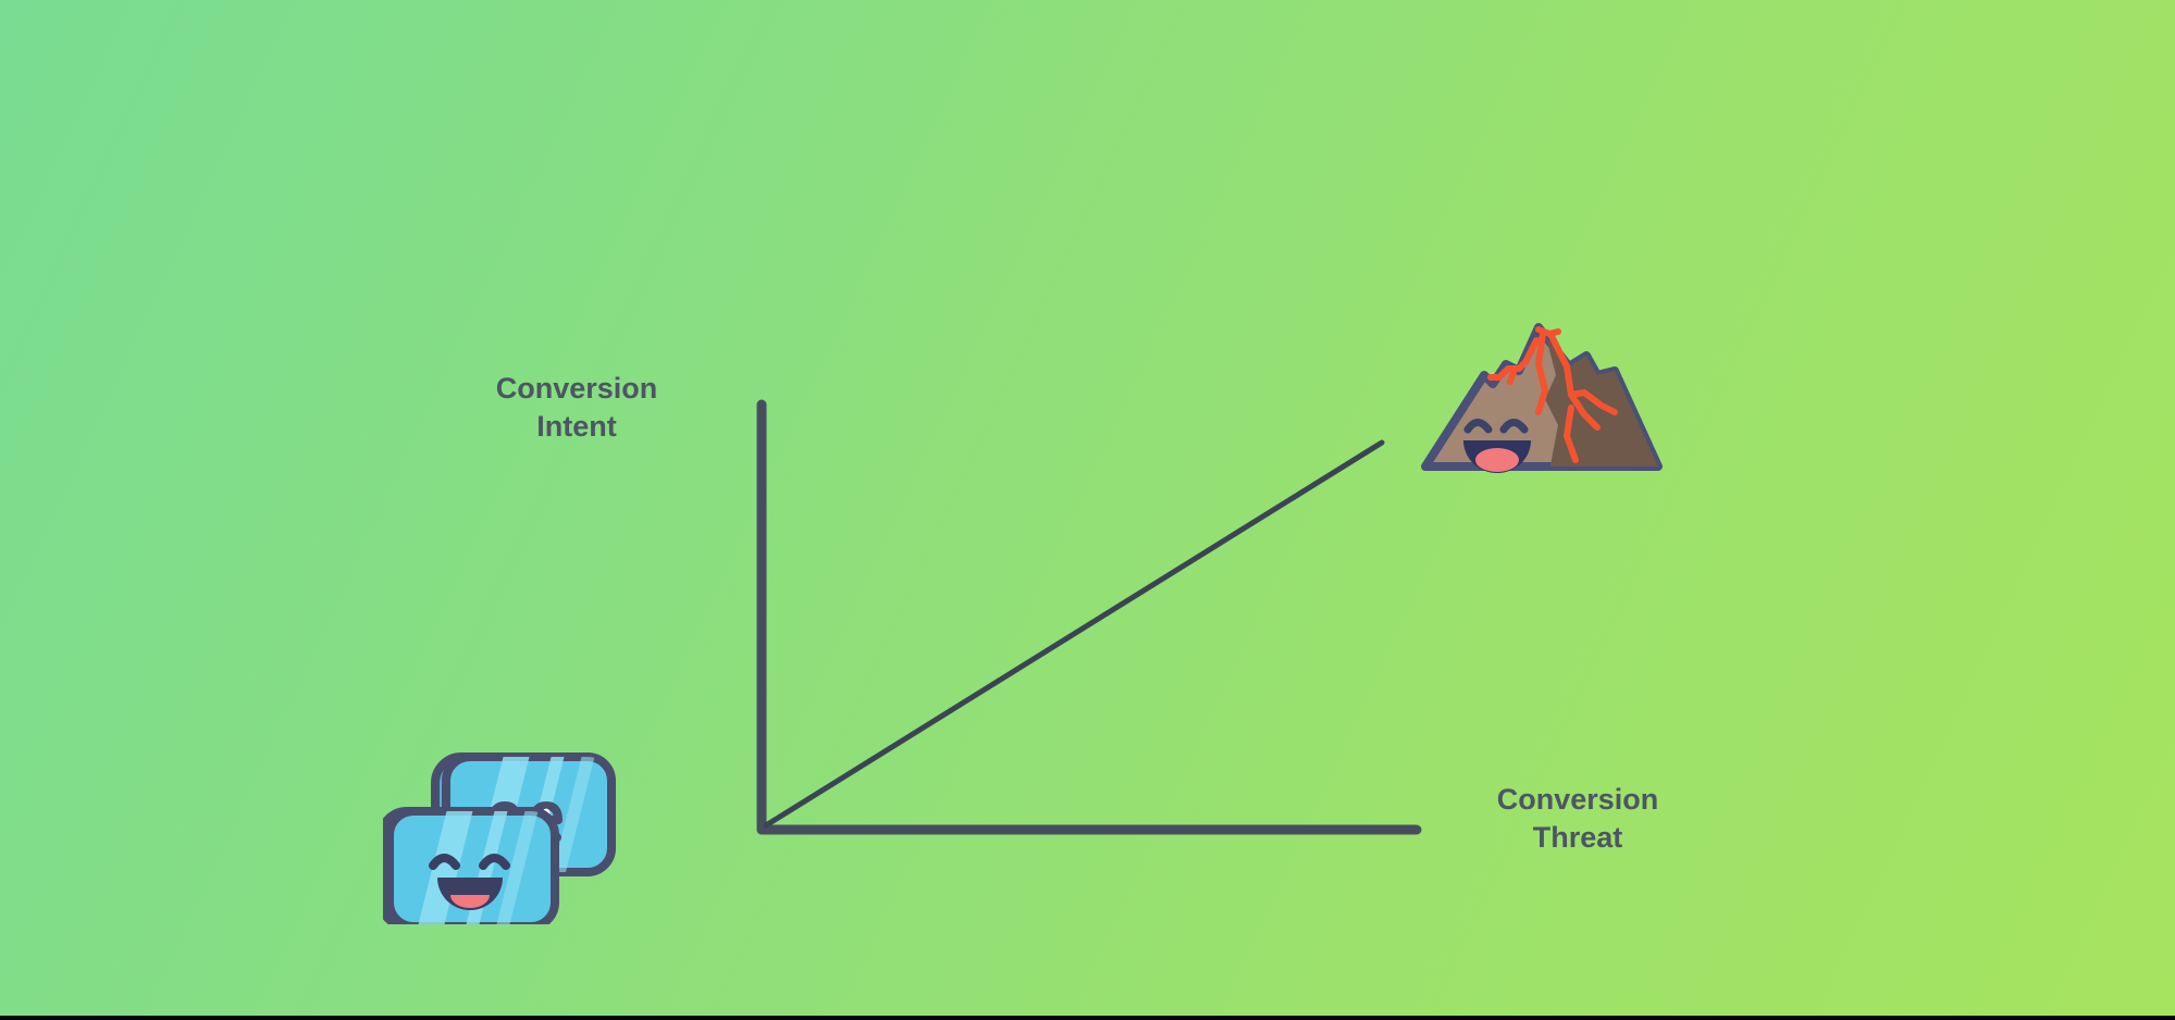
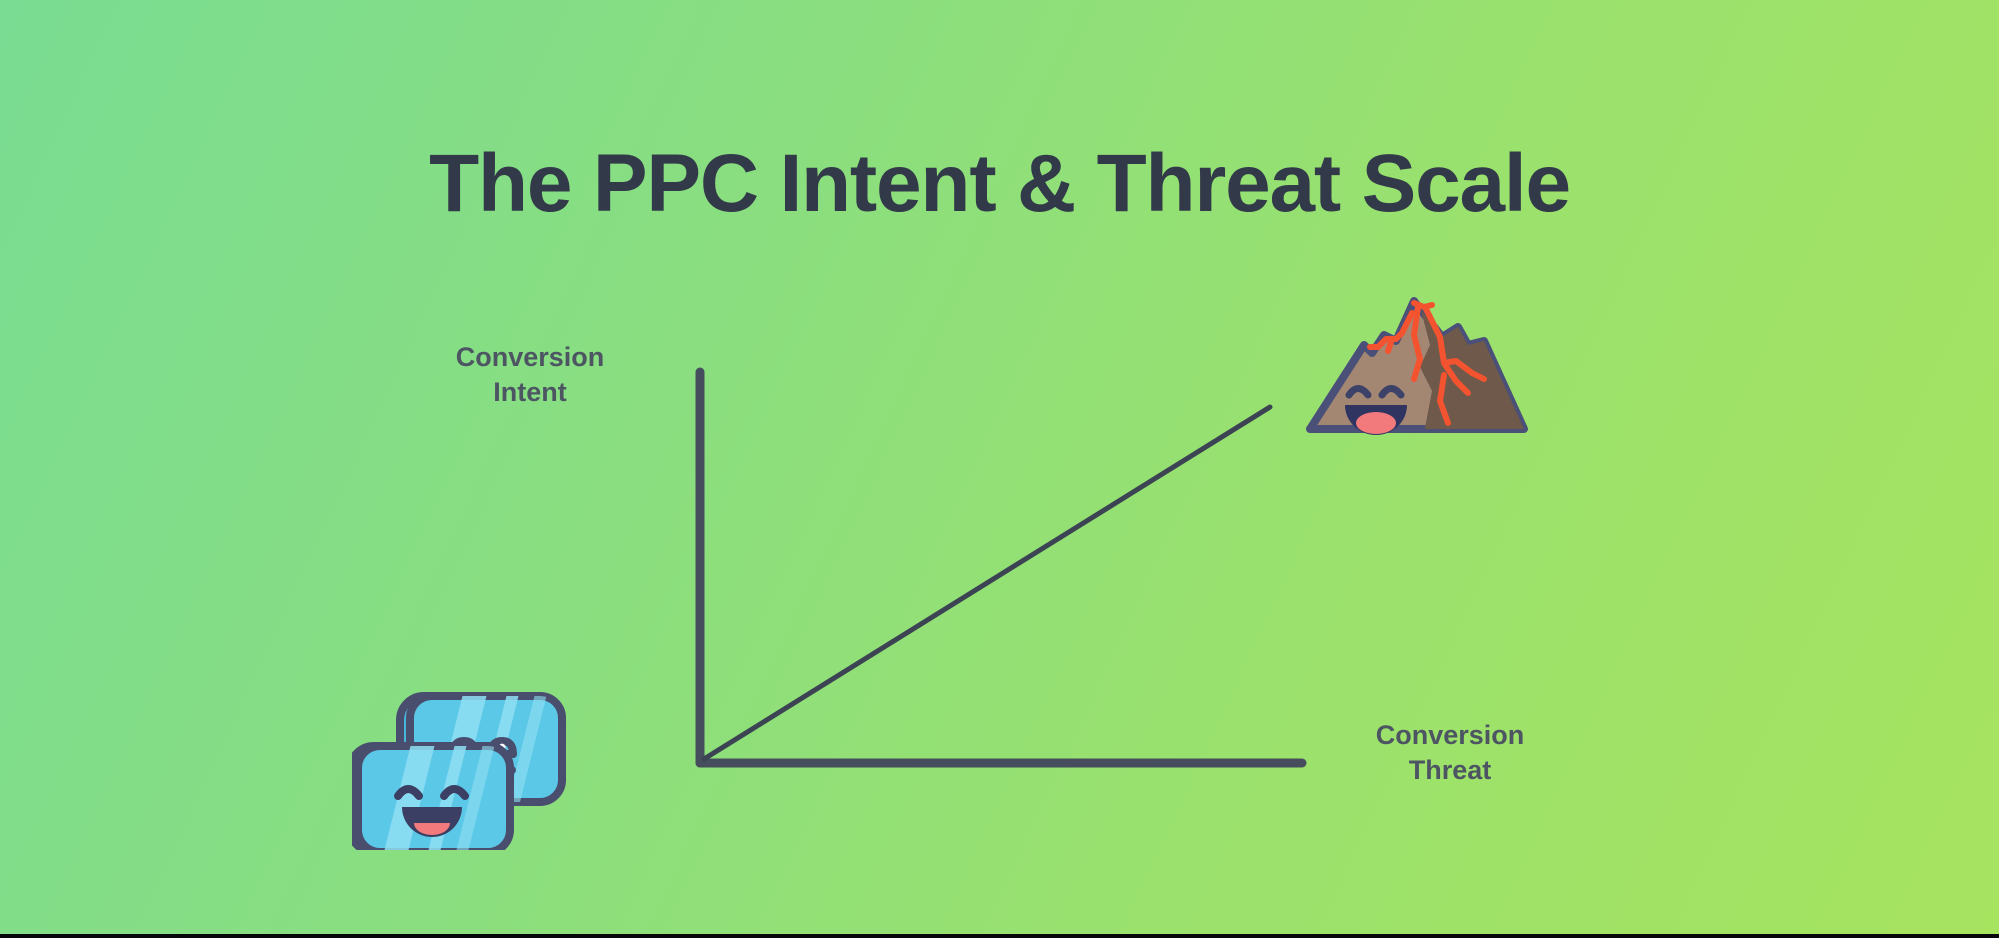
+ The PPC Intent & Threat Scale
  Conversion
  Intent
  Conversion
  Threat
